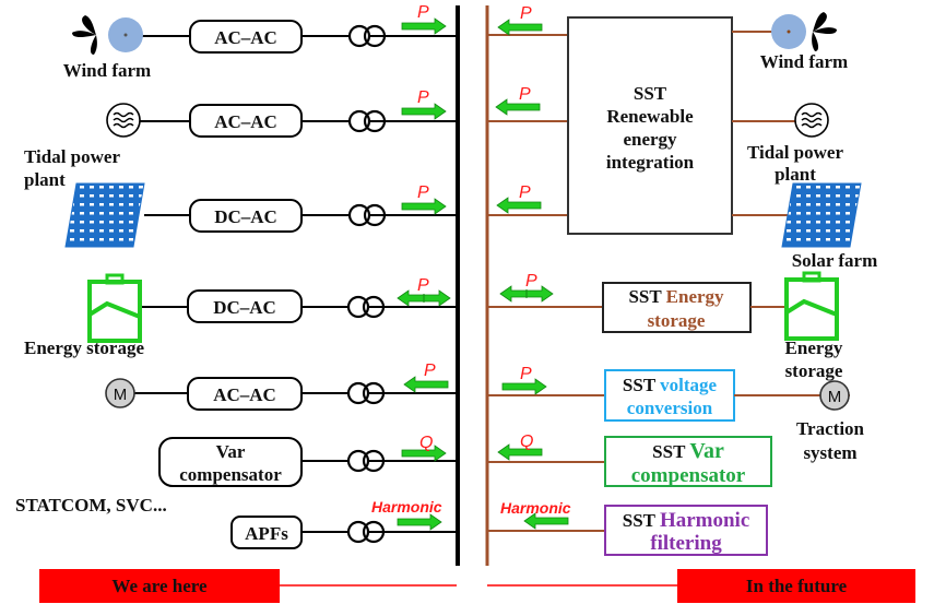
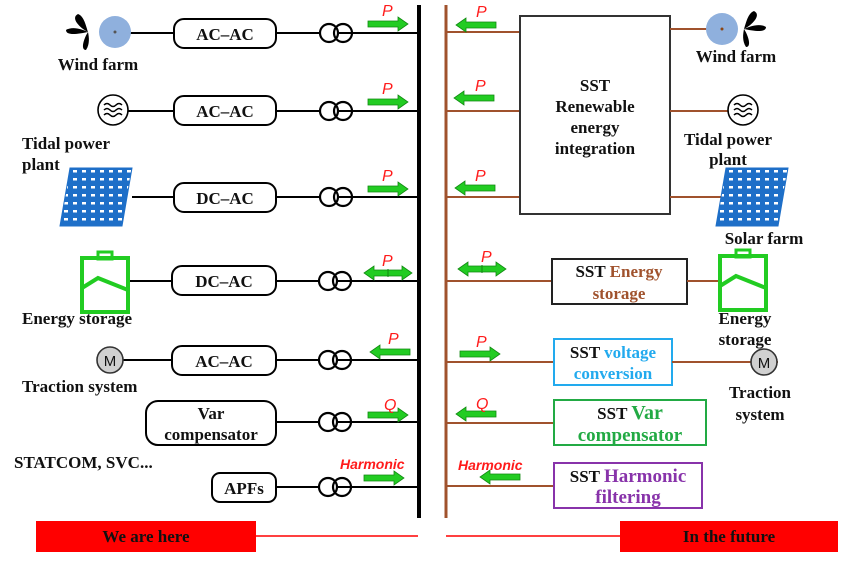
  AC–AC
  P
  Wind farm
  AC–AC
  P
  Tidal power
  plant
  DC–AC
  P
  DC–AC
  P
  Energy storage
  M
  AC–AC
  P
+ Traction system
  Var
  compensator
  Q
  STATCOM, SVC...
  APFs
  Harmonic
  We are here
  P
  P
  P
  SST
  Renewable
  energy
  integration
  Wind farm
  Tidal power
  plant
  Solar farm
  P
  SST Energy
  storage
  Energy
  storage
  P
  SST voltage
  conversion
  M
  Traction
  system
  Q
  SST Var
  compensator
  Harmonic
  SST Harmonic
  filtering
  In the future
